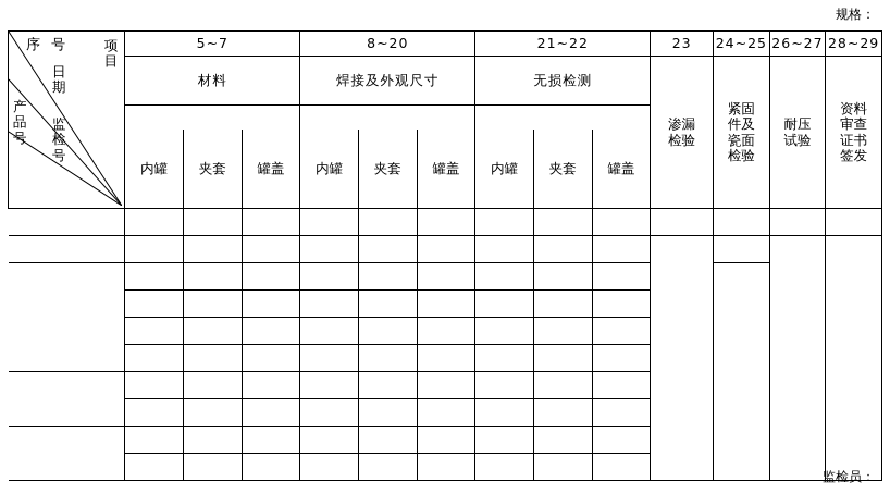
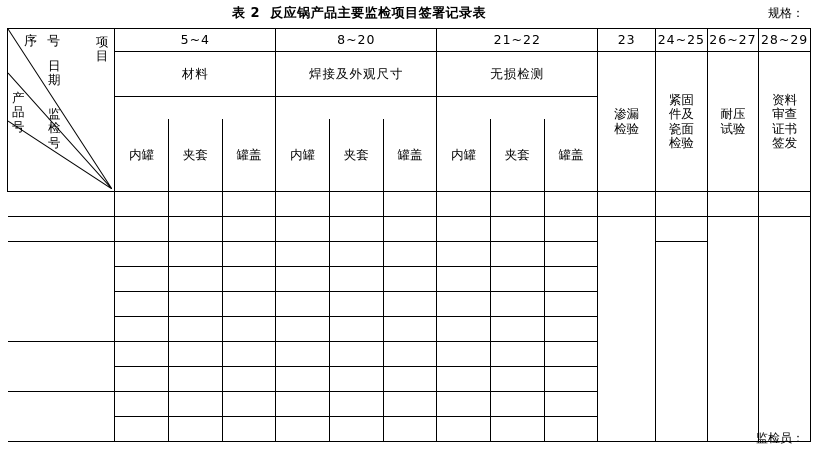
+ 表 2 反应锅产品主要监检项目签署记录表
  规格：
- 项目 日期 监检号 产品号	5~7	8~20	21~22	23	24~25	26~27	28~29
+ 项目 日期 监检号 产品号	5~4	8~20	21~22	23	24~25	26~27	28~29
  材料	焊接及外观尺寸	无损检测	渗漏检验	紧固件及瓷面检验	耐压试验	资料审查证书签发
  内罐	夹套	罐盖	内罐	夹套	罐盖	内罐	夹套	罐盖
  序 号
  监检员：
